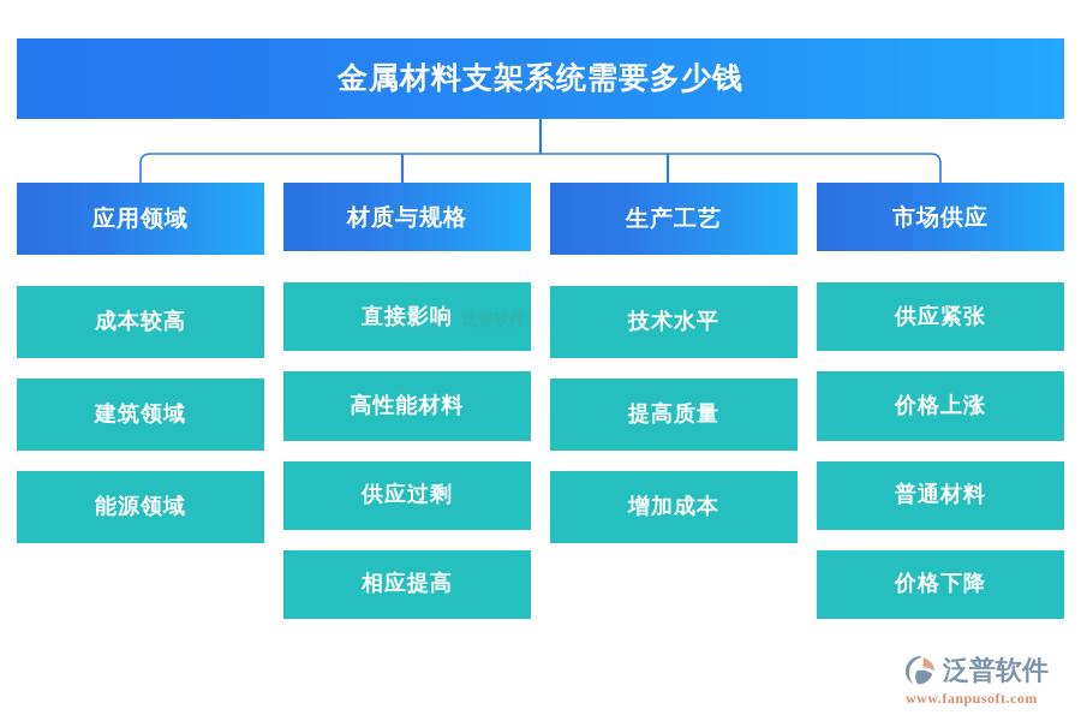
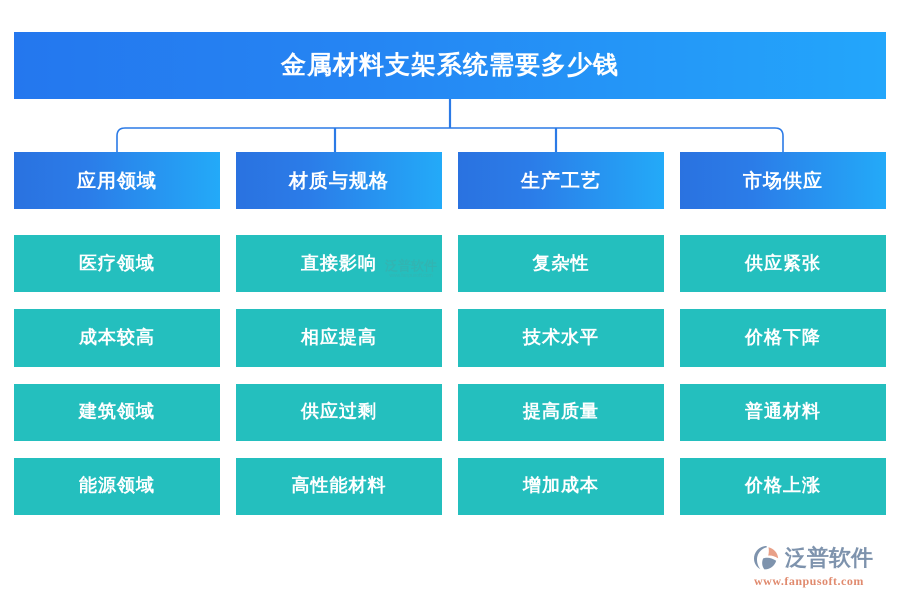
  金属材料支架系统需要多少钱
  应用领域
+ 医疗领域
  成本较高
  建筑领域
  能源领域
  材质与规格
  直接影响
- 高性能材料
+ 相应提高
  供应过剩
- 相应提高
+ 高性能材料
  生产工艺
+ 复杂性
  技术水平
  提高质量
  增加成本
  市场供应
  供应紧张
- 价格上涨
+ 价格下降
  普通材料
- 价格下降
+ 价格上涨
  泛普软件
  www.fanpusoft.com
